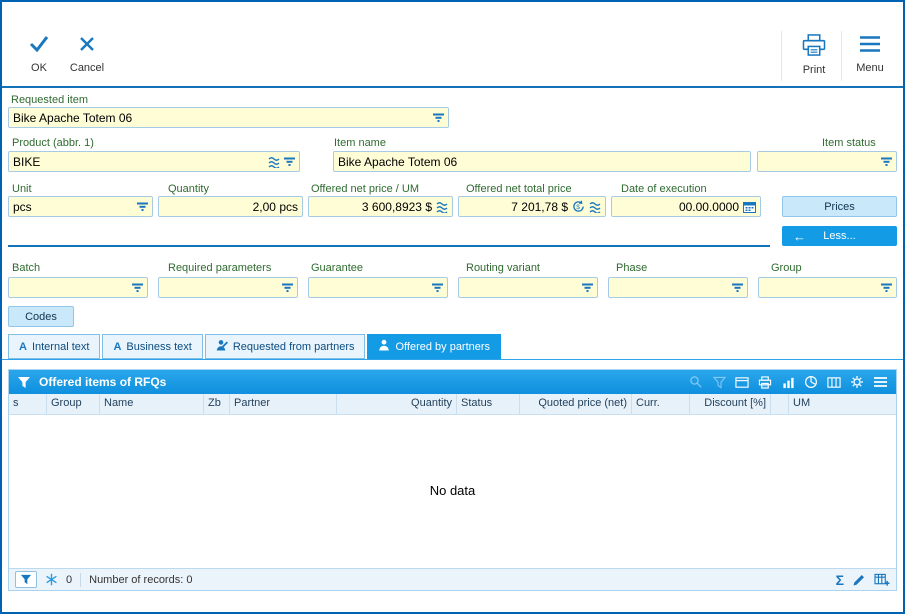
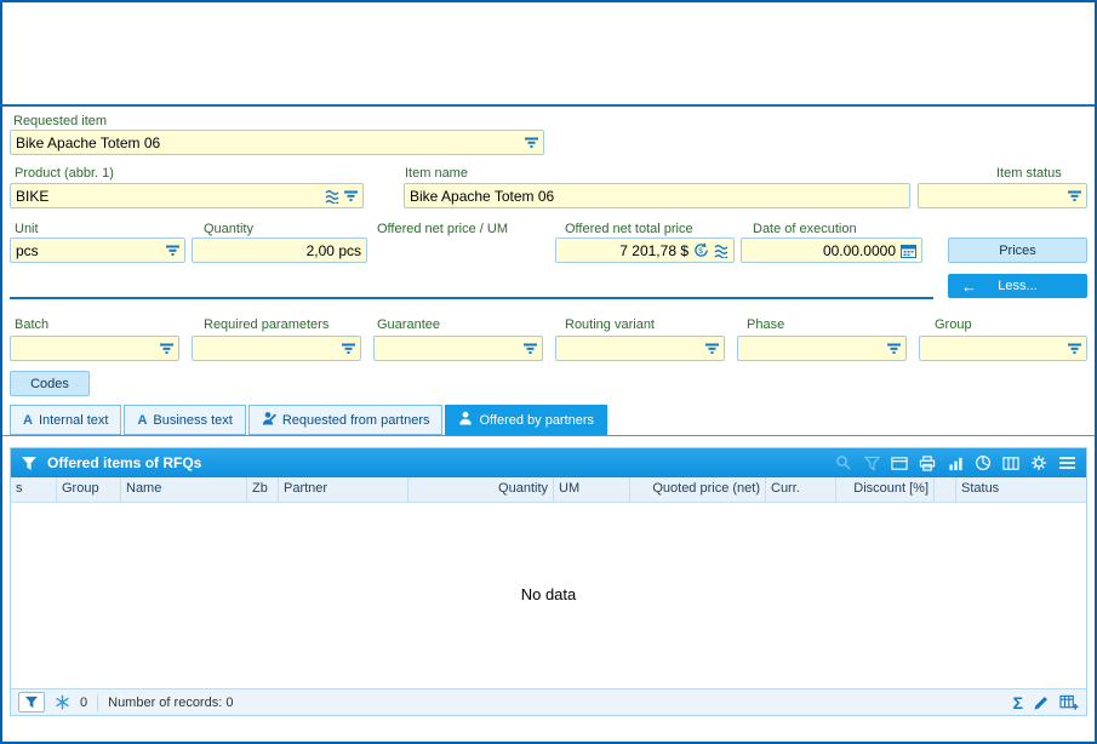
- OK
- Cancel
- Print
- Menu
  Requested item
  Bike Apache Totem 06
  Product (abbr. 1)
  BIKE
  Item name
  Bike Apache Totem 06
  Item status
  Unit
  pcs
  Quantity
  2,00 pcs
  Offered net price / UM
- 3 600,8923 $
  Offered net total price
  7 201,78 $
  Date of execution
  00.00.0000
  Prices
  ←
  Less...
  Batch
  Required parameters
  Guarantee
  Routing variant
  Phase
  Group
  Codes
  A
  Internal text
  A
  Business text
  Requested from partners
  Offered by partners
  Offered items of RFQs
  s
  Group
  Name
  Zb
  Partner
  Quantity
- Status
+ UM
  Quoted price (net)
  Curr.
  Discount [%]
- UM
+ Status
  No data
  0
  Number of records: 0
  Σ
